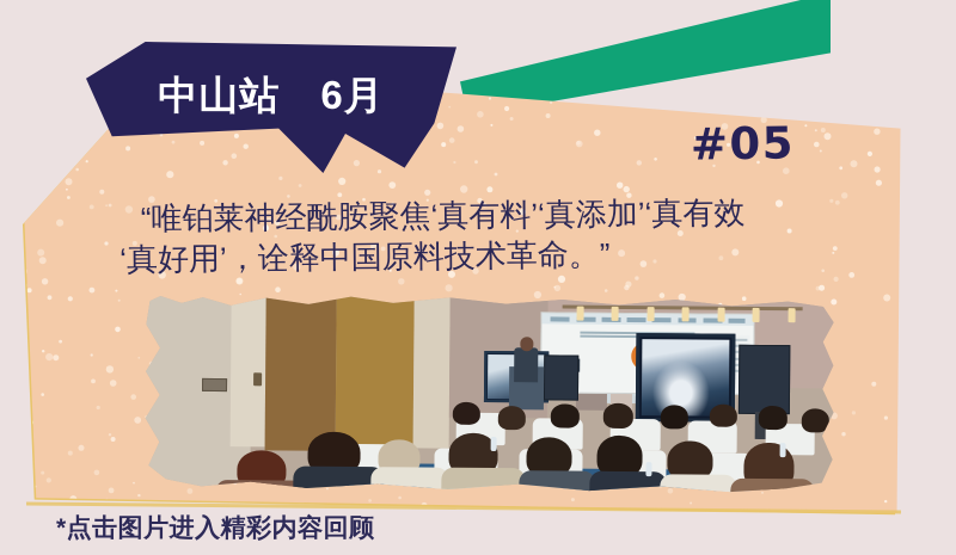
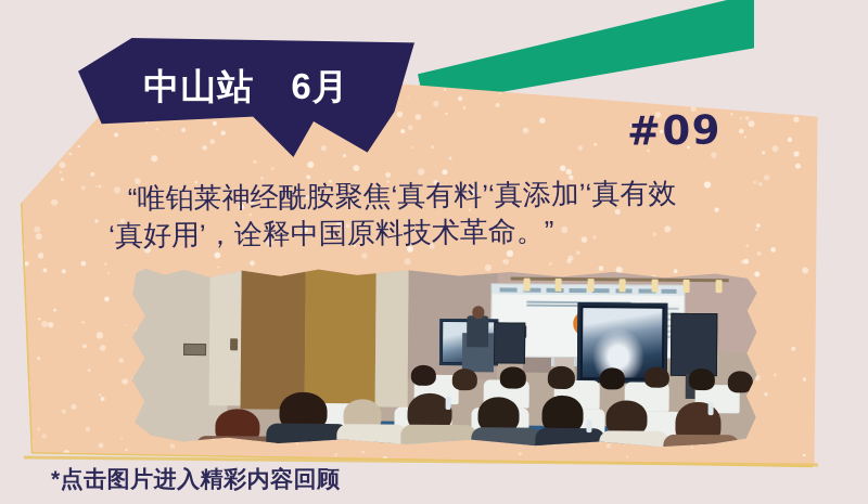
  中山站 6月
- #05
+ #09
  “唯铂莱神经酰胺聚焦‘真有料’‘真添加’‘真有效
  ‘真好用’，诠释中国原料技术革命。”
  *点击图片进入精彩内容回顾
